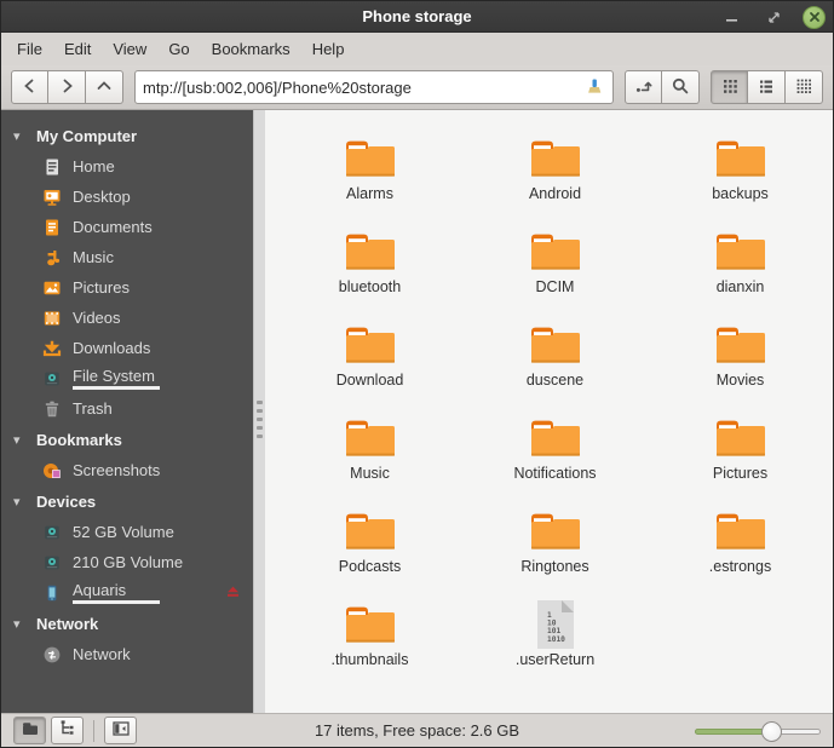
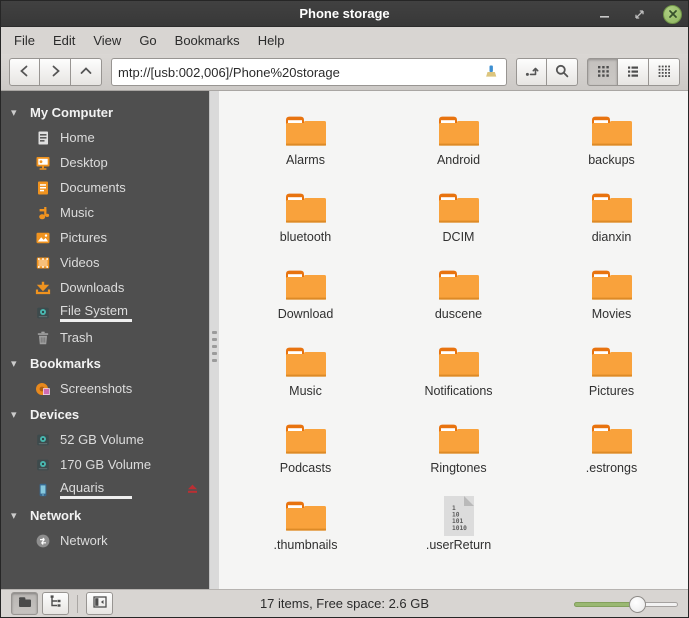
  Phone storage
  File
  Edit
  View
  Go
  Bookmarks
  Help
  mtp://[usb:002,006]/Phone%20storage
  ▾
  My Computer
  Home
  Desktop
  Documents
  Music
  Pictures
  Videos
  Downloads
  File System
  Trash
  ▾
  Bookmarks
  Screenshots
  ▾
  Devices
  52 GB Volume
- 210 GB Volume
+ 170 GB Volume
  Aquaris
  ▾
  Network
  Network
  Alarms
  Android
  backups
  bluetooth
  DCIM
  dianxin
  Download
  duscene
  Movies
  Music
  Notifications
  Pictures
  Podcasts
  Ringtones
  .estrongs
  .thumbnails
  .userReturn
  17 items, Free space: 2.6 GB
